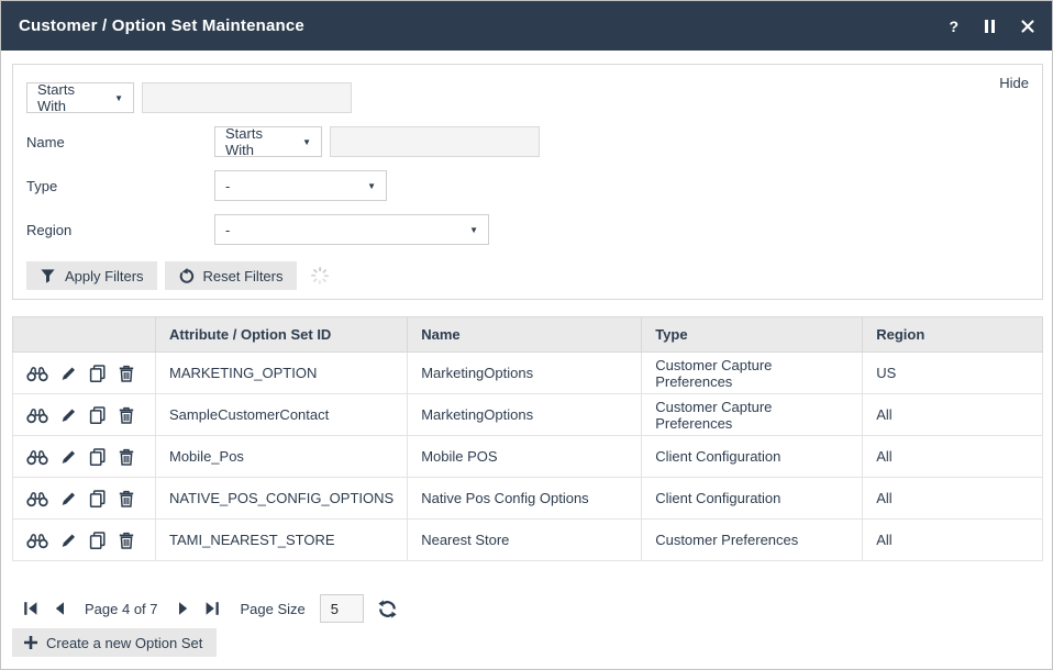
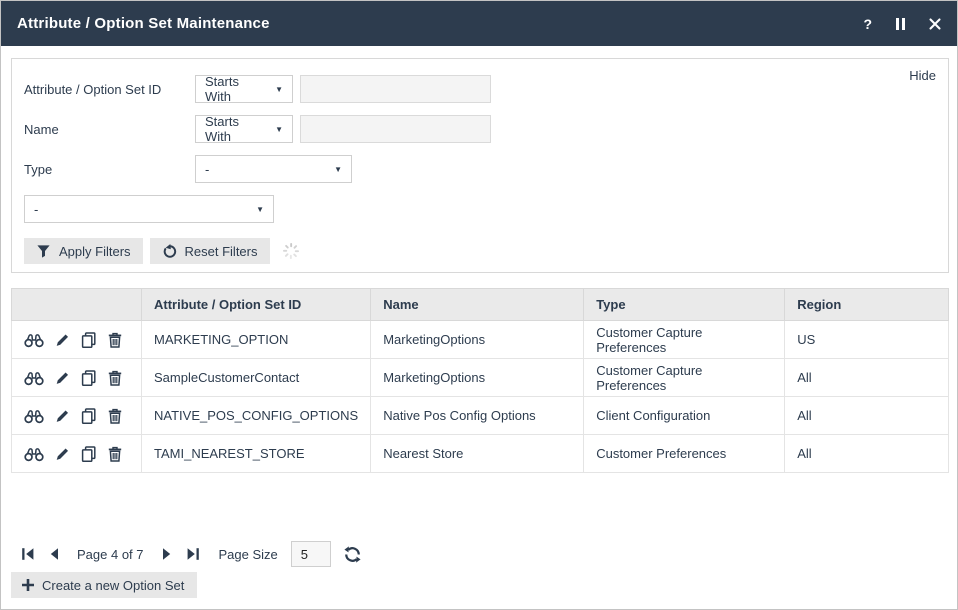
- Customer / Option Set Maintenance
+ Attribute / Option Set Maintenance
  ?
  Hide
+ Attribute / Option Set ID
  Starts With
  ▼
  Name
  Starts With
  ▼
  Type
  -
  ▼
- Region
  -
  ▼
  Apply Filters
  Reset Filters
  	Attribute / Option Set ID	Name	Type	Region
  	MARKETING_OPTION	MarketingOptions	Customer Capture Preferences	US
  	SampleCustomerContact	MarketingOptions	Customer Capture Preferences	All
- 	Mobile_Pos	Mobile POS	Client Configuration	All
  	NATIVE_POS_CONFIG_OPTIONS	Native Pos Config Options	Client Configuration	All
  	TAMI_NEAREST_STORE	Nearest Store	Customer Preferences	All
  Page 4 of 7
  Page Size
  5
  Create a new Option Set
